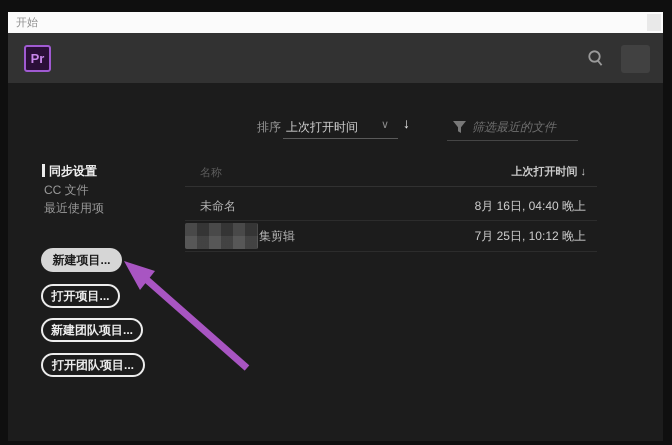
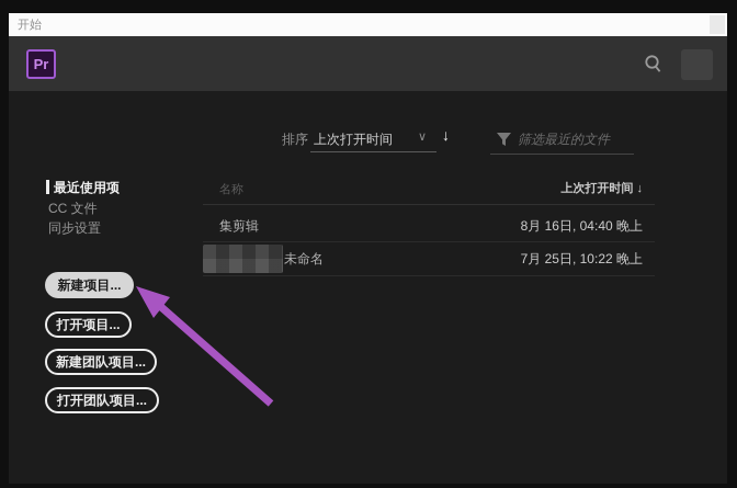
  开始
  Pr
  排序
  上次打开时间
  ∨
  ↓
  筛选最近的文件
- 同步设置
+ 最近使用项
  CC 文件
- 最近使用项
+ 同步设置
  新建项目...
  打开项目...
  新建团队项目...
  打开团队项目...
  名称
  上次打开时间 ↓
- 未命名
+ 集剪辑
  8月 16日, 04:40 晚上
- 集剪辑
+ 未命名
- 7月 25日, 10:12 晚上
+ 7月 25日, 10:22 晚上
